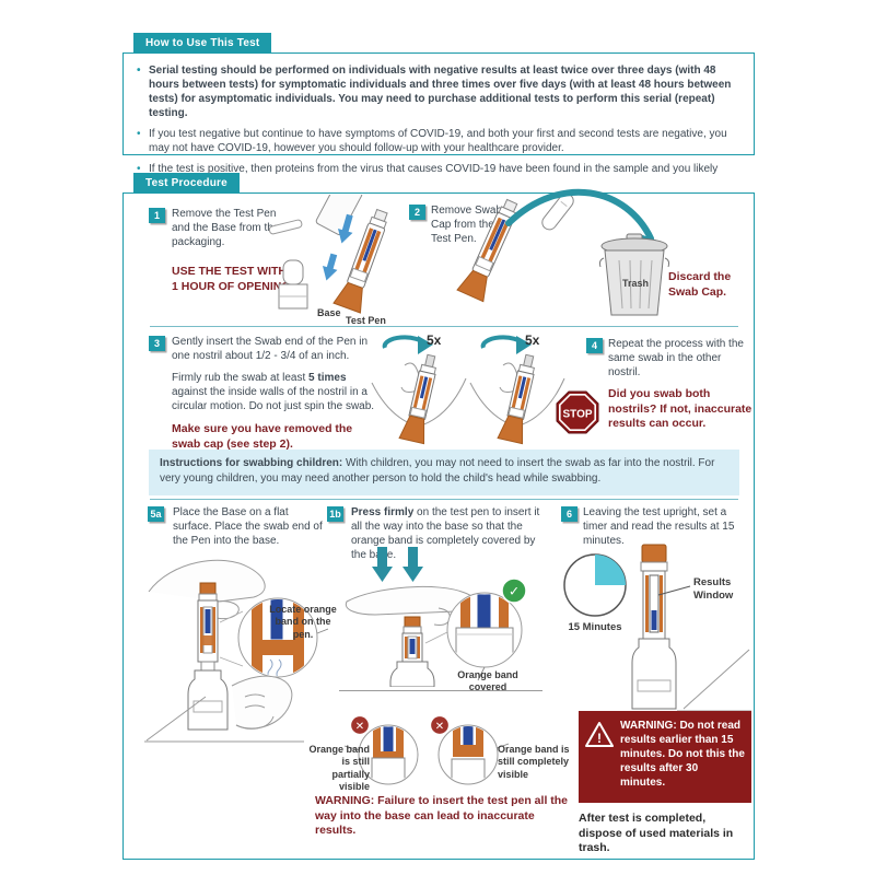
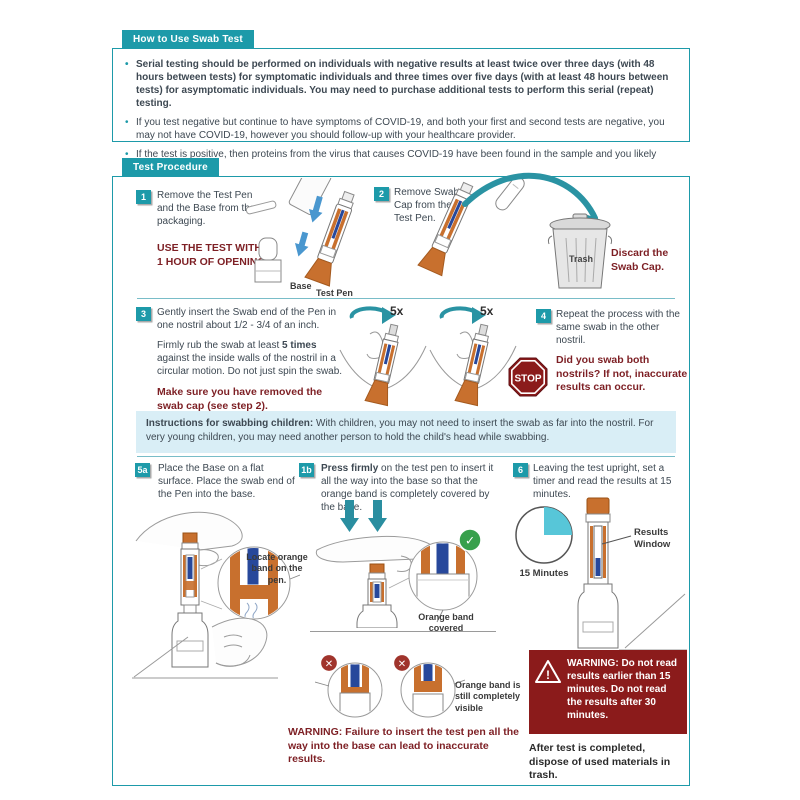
- How to Use This Test
+ How to Use Swab Test
  Serial testing should be performed on individuals with negative results at least twice over three days (with 48 hours between tests) for symptomatic individuals and three times over five days (with at least 48 hours between tests) for asymptomatic individuals. You may need to purchase additional tests to perform this serial (repeat) testing.
  If you test negative but continue to have symptoms of COVID-19, and both your first and second tests are negative, you may not have COVID-19, however you should follow-up with your healthcare provider.
  If the test is positive, then proteins from the virus that causes COVID-19 have been found in the sample and you likely
  Test Procedure
  1
  Remove the Test Pen and the Base from t packaging.
  USE THE TEST WITH 1 HOUR OF OPENIN
  Base
  Test Pen
  2
  Remove Swab Cap from the Test Pen.
  Trash
  Discard the Swab Cap.
  3
  Gently insert the Swab end of the Pen in one nostril about 1/2 - 3/4 of an inch.
  Firmly rub the swab at least 5 times against the inside walls of the nostril in a circular motion. Do not just spin the swab.
  Make sure you have removed the swab cap (see step 2).
  5x
  5x
  4
  Repeat the process with the same swab in the other nostril.
  STOP
  Did you swab both nostrils? If not, inaccurate results can occur.
  Instructions for swabbing children: With children, you may not need to insert the swab as far into the nostril. For very young children, you may need another person to hold the child's head while swabbing.
  5a
  Place the Base on a flat surface. Place the swab end of the Pen into the base.
  Locate orange band on the pen.
  1b
  Press firmly on the test pen to insert it all the way into the base so that the orange band is completely covered by the be.
  ✓
  Orange band covered
  ✕
  ✕
- Orange band is still partially visible
  Orange band is still completely visible
  WARNING: Failure to insert the test pen all the way into the base can lead to inaccurate results.
  6
  Leaving the test upright, set a timer and read the results at 15 minutes.
  15 Minutes
  Results Window
  !
- WARNING: Do not read results earlier than 15 minutes. Do not this the results after 30 minutes.
+ WARNING: Do not read results earlier than 15 minutes. Do not read the results after 30 minutes.
  After test is completed, dispose of used materials in trash.
